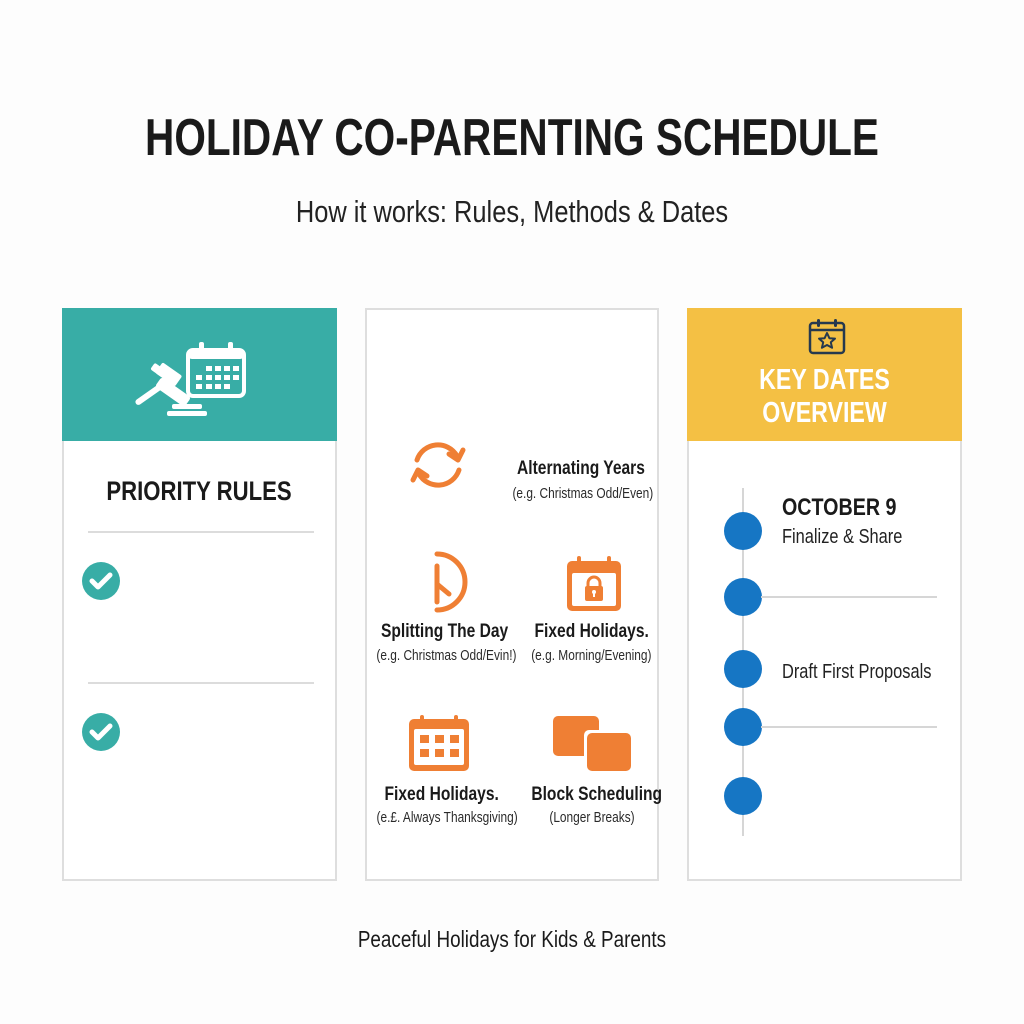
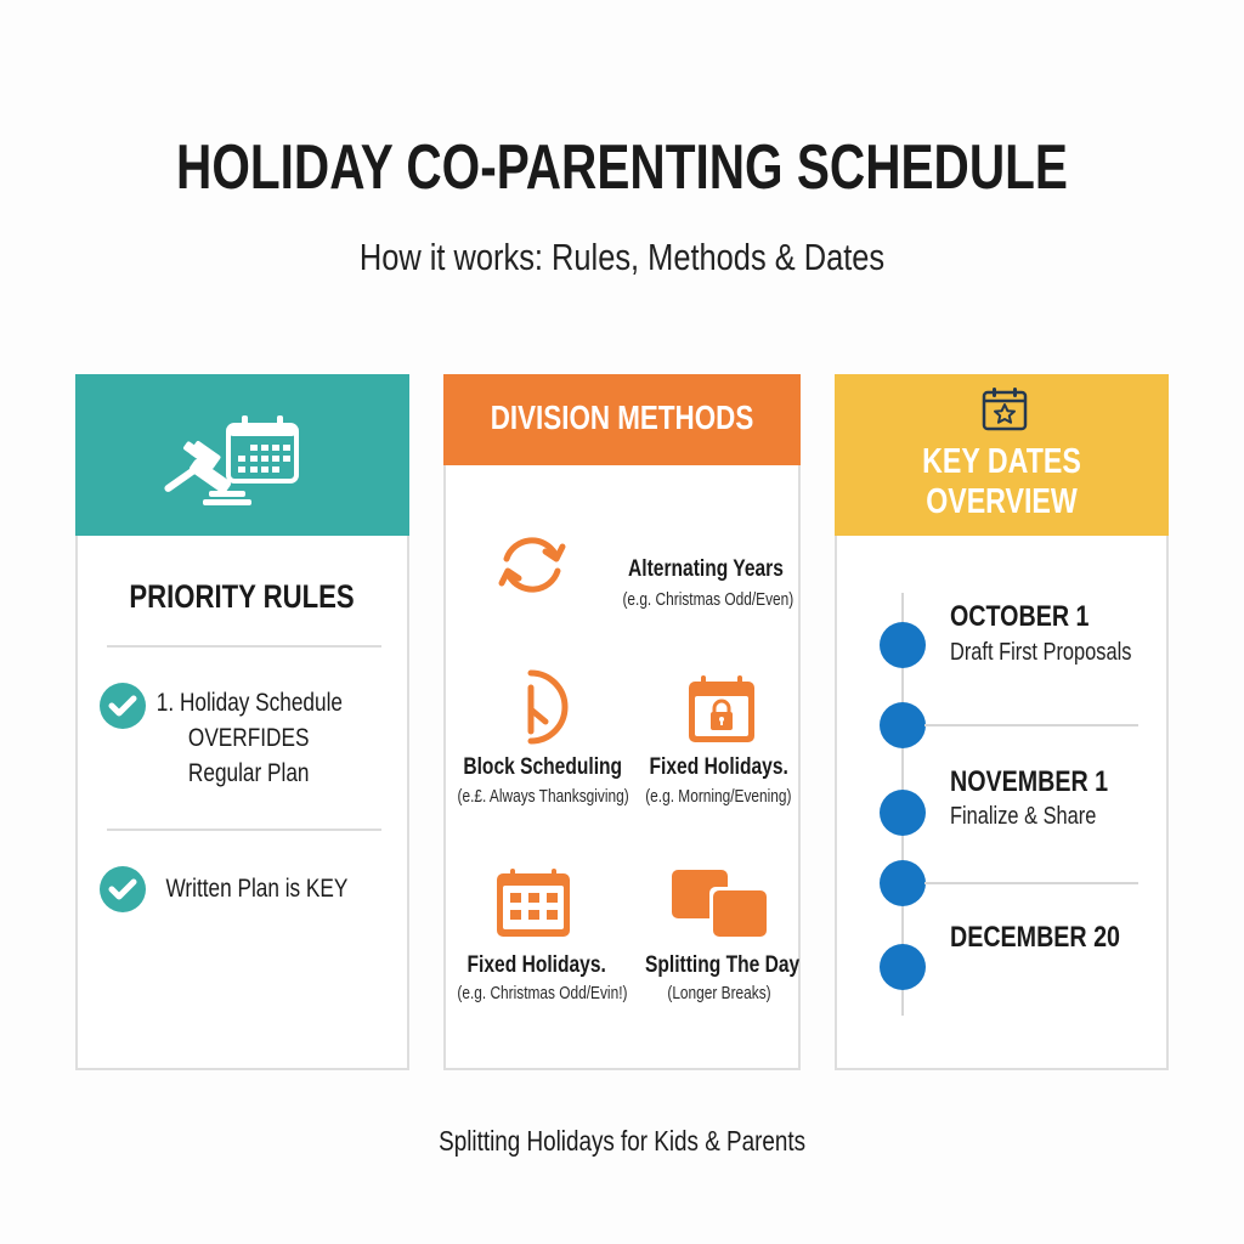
  HOLIDAY CO-PARENTING SCHEDULE
  How it works: Rules, Methods & Dates
  PRIORITY RULES
+ 1. Holiday Schedule
+ OVERFIDES
+ Regular Plan
+ Written Plan is KEY
+ DIVISION METHODS
  Alternating Years
  (e.g. Christmas Odd/Even)
- Splitting The Day
+ Block Scheduling
- (e.g. Christmas Odd/Evin!)
+ (e.£. Always Thanksgiving)
  Fixed Holidays.
  (e.g. Morning/Evening)
  Fixed Holidays.
- (e.£. Always Thanksgiving)
+ (e.g. Christmas Odd/Evin!)
- Block Scheduling
+ Splitting The Day
  (Longer Breaks)
  KEY DATES
  OVERVIEW
- OCTOBER 9
+ OCTOBER 1
- Finalize & Share
+ Draft First Proposals
+ NOVEMBER 1
- Draft First Proposals
+ Finalize & Share
+ DECEMBER 20
- Peaceful Holidays for Kids & Parents
+ Splitting Holidays for Kids & Parents
